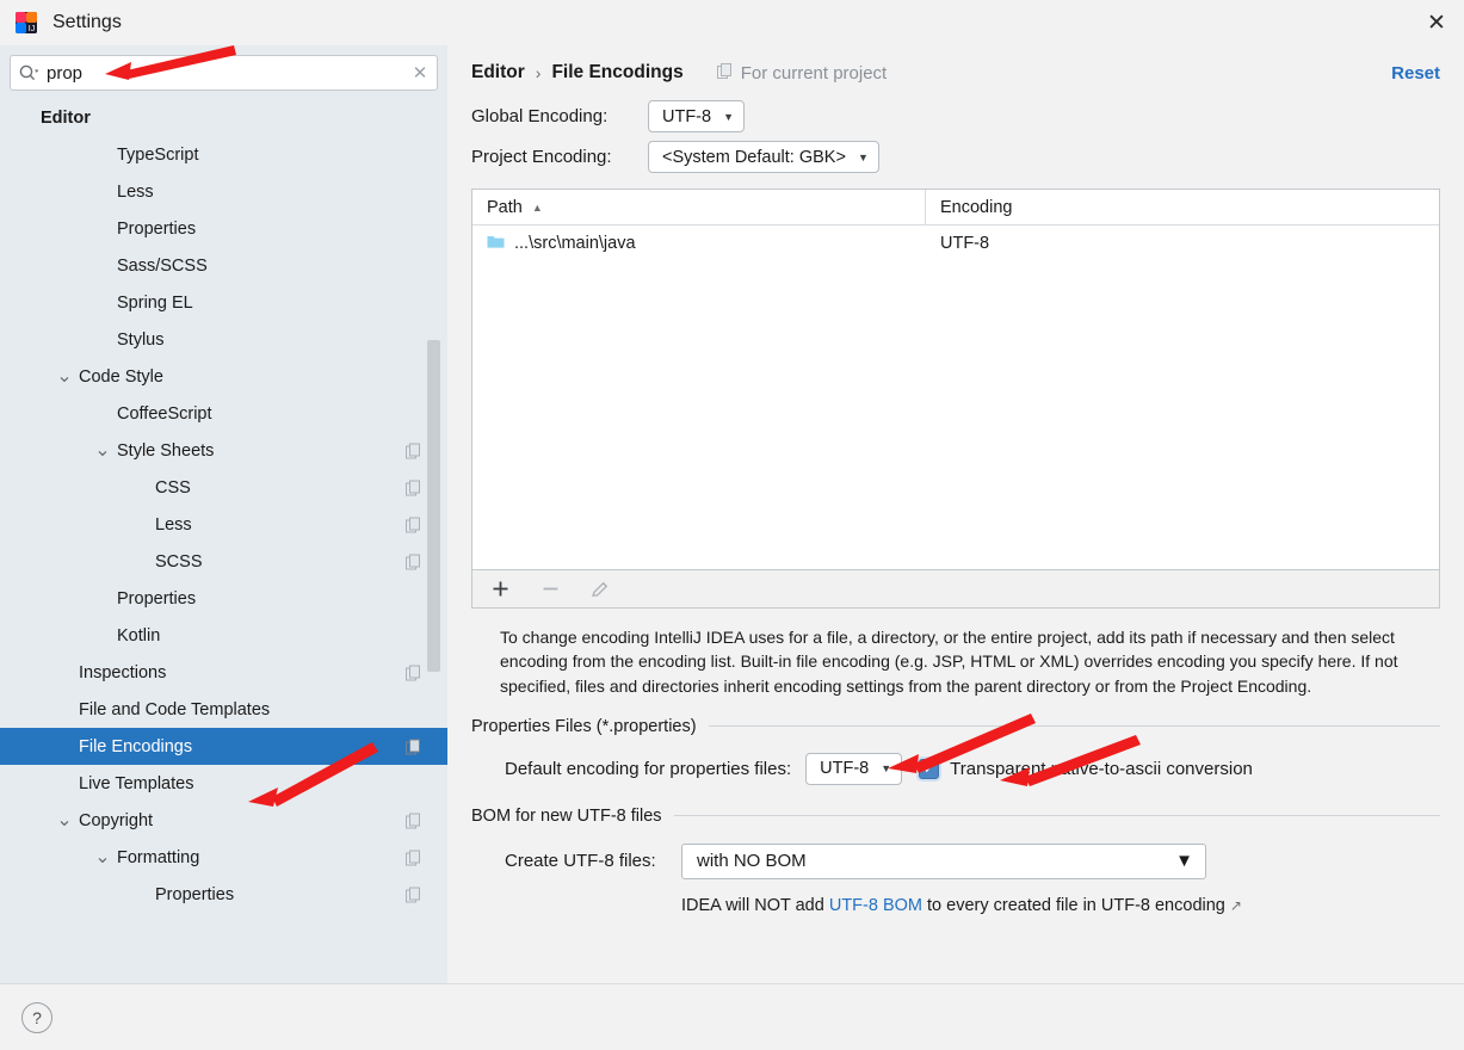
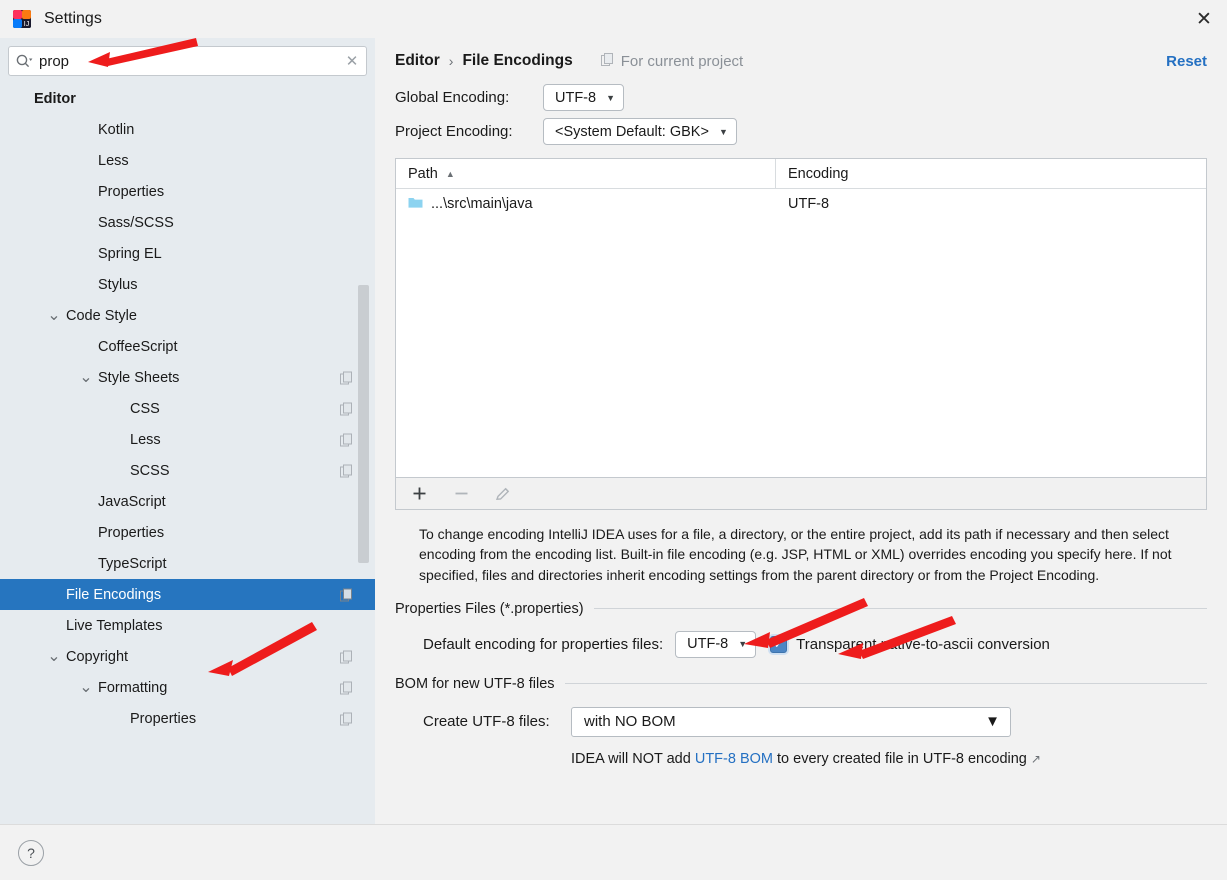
  Settings
  ✕
  prop
  ✕
  Editor
- TypeScript
+ Kotlin
  Less
  Properties
  Sass/SCSS
  Spring EL
  Stylus
  ⌄
  Code Style
  CoffeeScript
  ⌄
  Style Sheets
  CSS
  Less
  SCSS
+ JavaScript
  Properties
- Kotlin
+ TypeScript
- Inspections
- File and Code Templates
  File Encodings
  Live Templates
  ⌄
  Copyright
  ⌄
  Formatting
  Properties
  Editor
  ›
  File Encodings
  For current project
  Reset
  Global Encoding:
  UTF-8
  ▼
  Project Encoding:
  <System Default: GBK>
  ▼
  Path
  ▲
  Encoding
  ...\src\main\java
  UTF-8
  To change encoding IntelliJ IDEA uses for a file, a directory, or the entire project, add its path if necessary and then select encoding from the encoding list. Built-in file encoding (e.g. JSP, HTML or XML) overrides encoding you specify here. If not specified, files and directories inherit encoding settings from the parent directory or from the Project Encoding.
  Properties Files (*.properties)
  Default encoding for properties files:
  UTF-8
  ▼
  ✓
  Transparentive-to-ascii conversion
  BOM for new UTF-8 files
  Create UTF-8 files:
  with NO BOM
  ▼
  IDEA will NOT add UTF-8 BOM to every created file in UTF-8 encoding ↗
  ?
